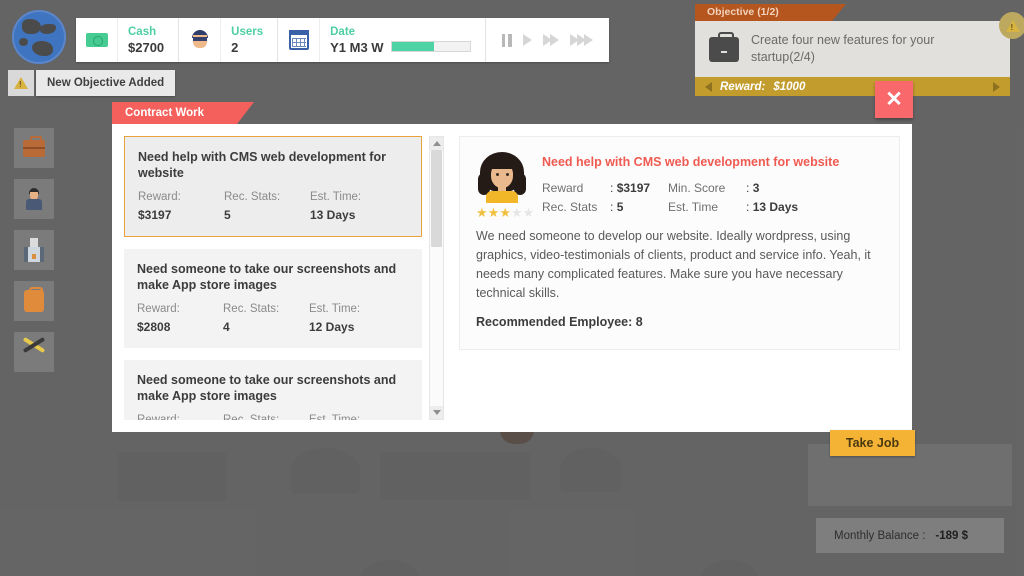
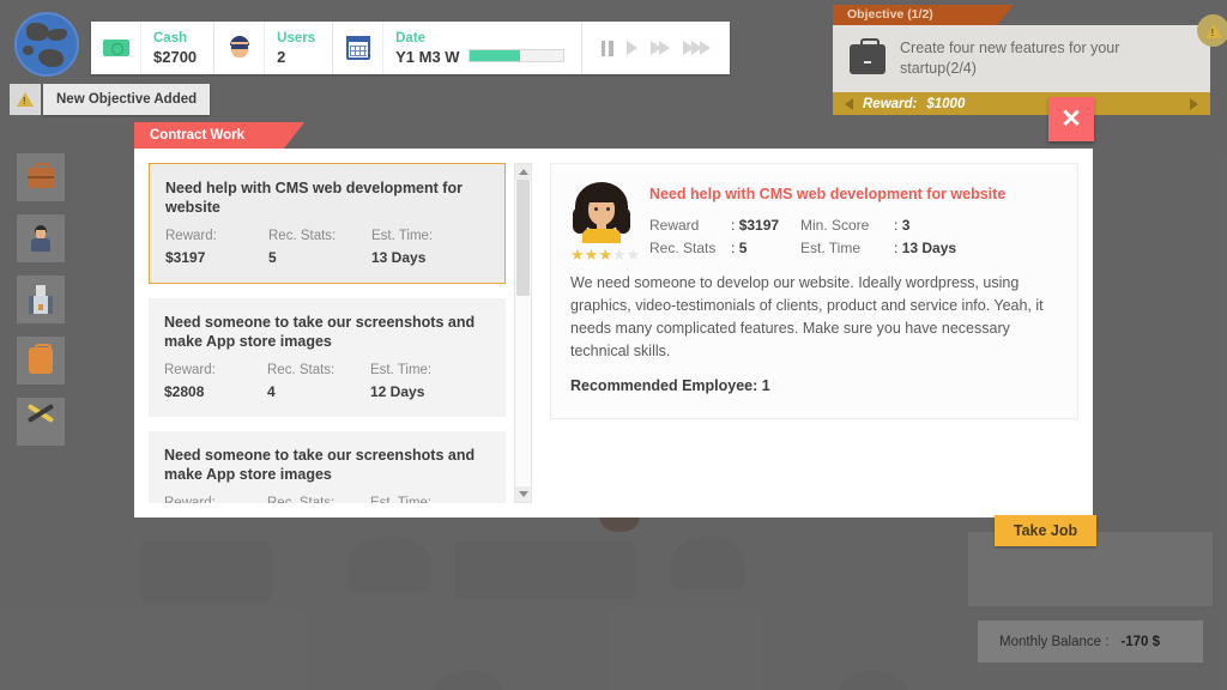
  Cash
  $2700
  Users
  2
  Date
  Y1 M3 W
  New Objective Added
  Objective (1/2)
  Create four new features for your startup(2/4)
  Reward:
  $1000
  ✕
  Contract Work
  Need help with CMS web development for website
  Reward:
  $3197
  Rec. Stats:
  5
  Est. Time:
  13 Days
  Need someone to take our screenshots and make App store images
  Reward:
  $2808
  Rec. Stats:
  4
  Est. Time:
  12 Days
  Need someone to take our screenshots and make App store images
  ★
  ★
  ★
  Need help with CMS web development for website
  Reward
  : $3197
  Min. Score
  : 3
  Rec. Stats
  : 5
  Est. Time
  : 13 Days
  We need someone to develop our website. Ideally wordpress, using graphics, video-testimonials of clients, product and service info. Yeah, it needs many complicated features. Make sure you have necessary technical skills.
- Recommended Employee: 8
+ Recommended Employee: 1
  Take Job
  Monthly Balance :
- -189 $
+ -170 $
